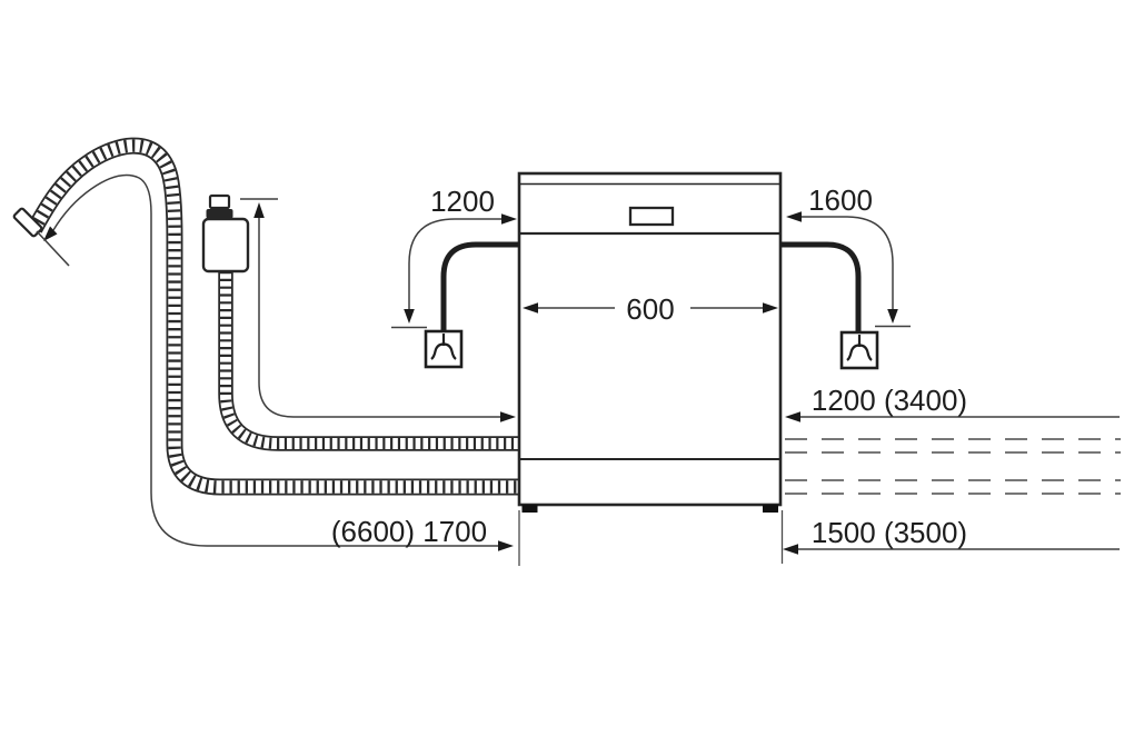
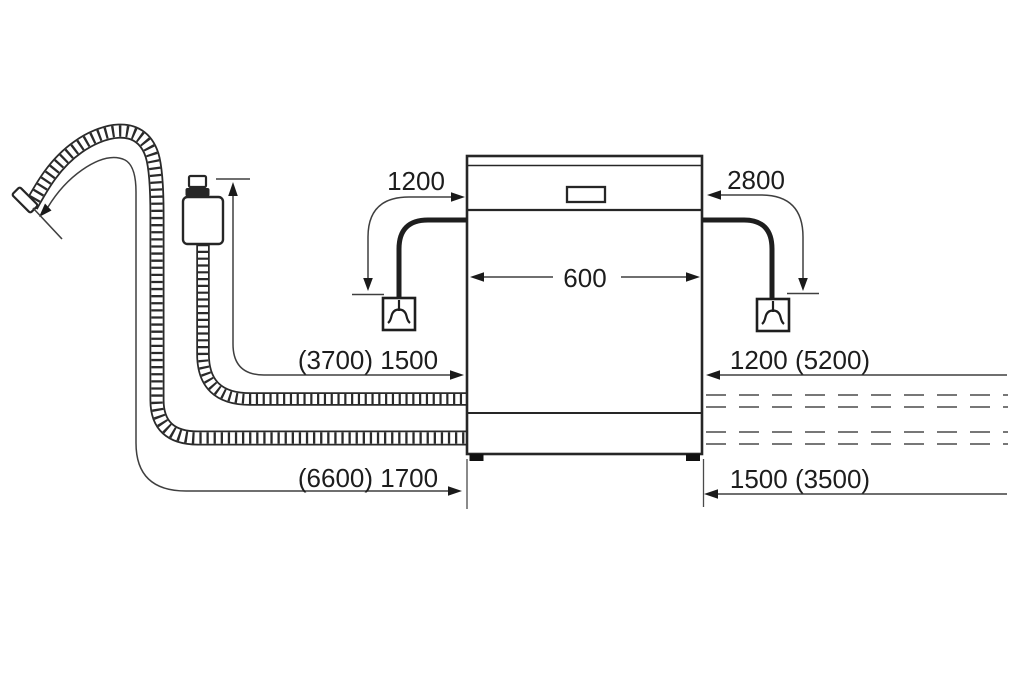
  1200
- 1600
+ 2800
  600
+ (3700) 1500
- 1200 (3400)
+ 1200 (5200)
  (6600) 1700
  1500 (3500)
